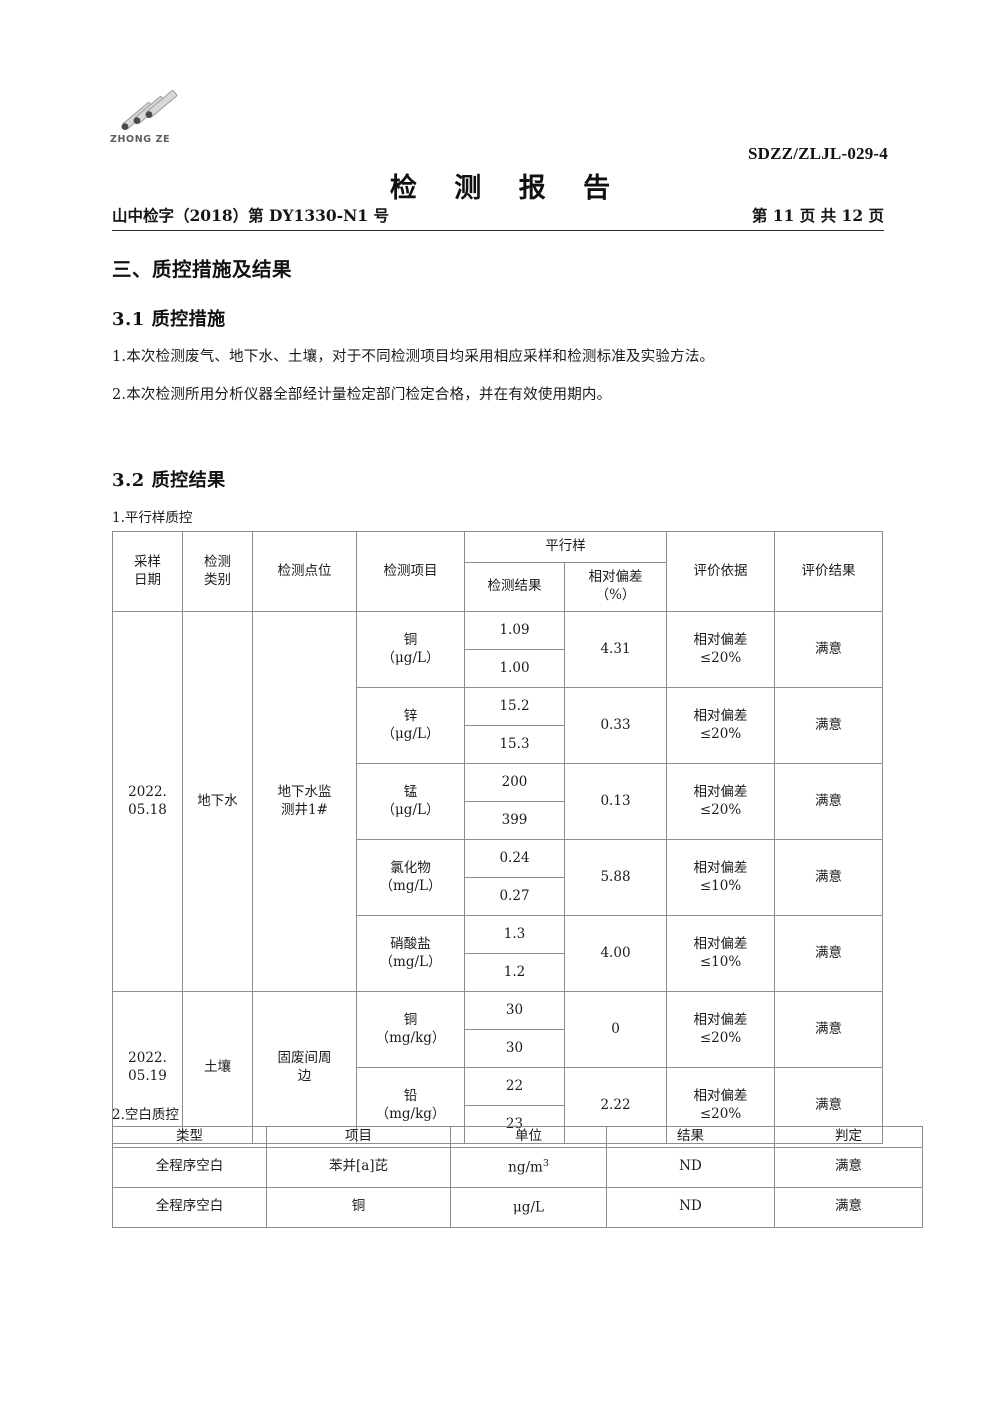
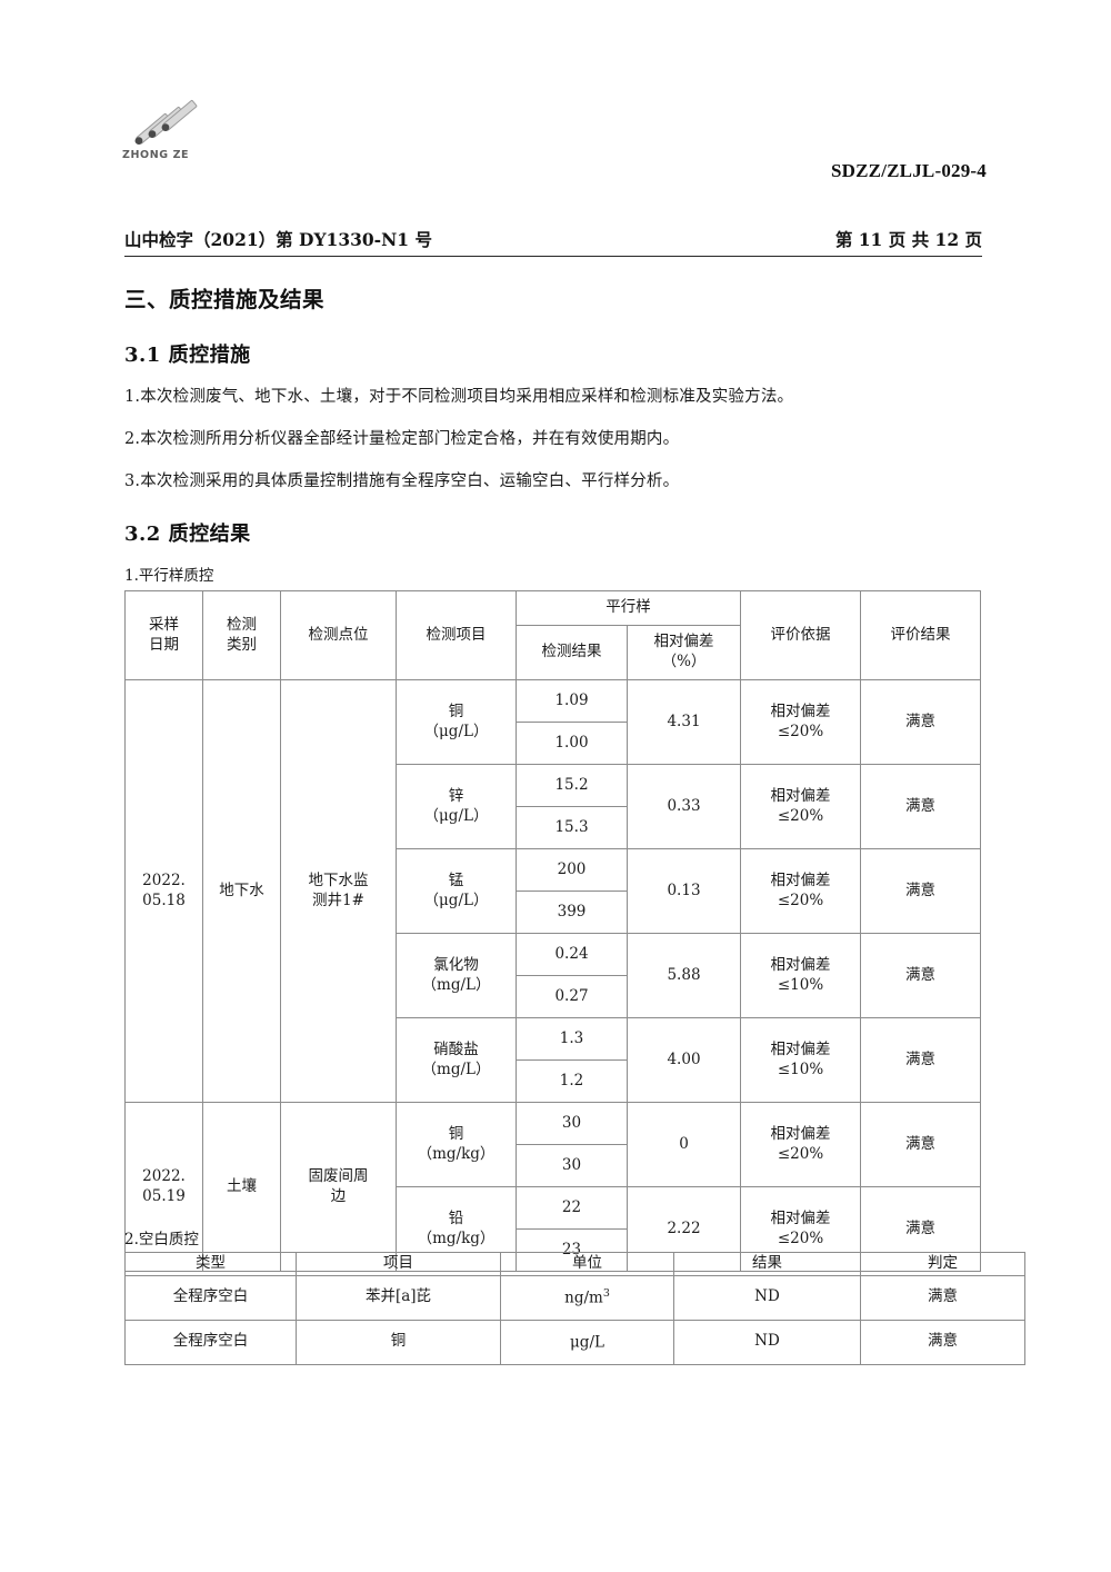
  ZHONG ZE
  SDZZ/ZLJL-029-4
- 检 测 报 告
- 山中检字（2018）第 DY1330-N1 号
+ 山中检字（2021）第 DY1330-N1 号
  第 11 页 共 12 页
  三、质控措施及结果
  3.1 质控措施
  1.本次检测废气、地下水、土壤，对于不同检测项目均采用相应采样和检测标准及实验方法。
  2.本次检测所用分析仪器全部经计量检定部门检定合格，并在有效使用期内。
+ 3.本次检测采用的具体质量控制措施有全程序空白、运输空白、平行样分析。
  3.2 质控结果
  1.平行样质控
  采样 日期	检测 类别	检测点位	检测项目	平行样	评价依据	评价结果
  检测结果	相对偏差 （%）
  2022. 05.18	地下水	地下水监 测井1#	铜 （μg/L）	1.09	4.31	相对偏差 ≤20%	满意
  1.00
  锌 （μg/L）	15.2	0.33	相对偏差 ≤20%	满意
  15.3
  锰 （μg/L）	200	0.13	相对偏差 ≤20%	满意
  399
  氯化物 （mg/L）	0.24	5.88	相对偏差 ≤10%	满意
  0.27
  硝酸盐 （mg/L）	1.3	4.00	相对偏差 ≤10%	满意
  1.2
  2022. 05.19	土壤	固废间周 边	铜 （mg/kg）	30	0	相对偏差 ≤20%	满意
  30
  铅 （mg/kg）	22	2.22	相对偏差 ≤20%	满意
  23
  2.空白质控
  类型	项目	单位	结果	判定
  全程序空白	苯并[a]芘	ng/m3	ND	满意
  全程序空白	铜	μg/L	ND	满意
